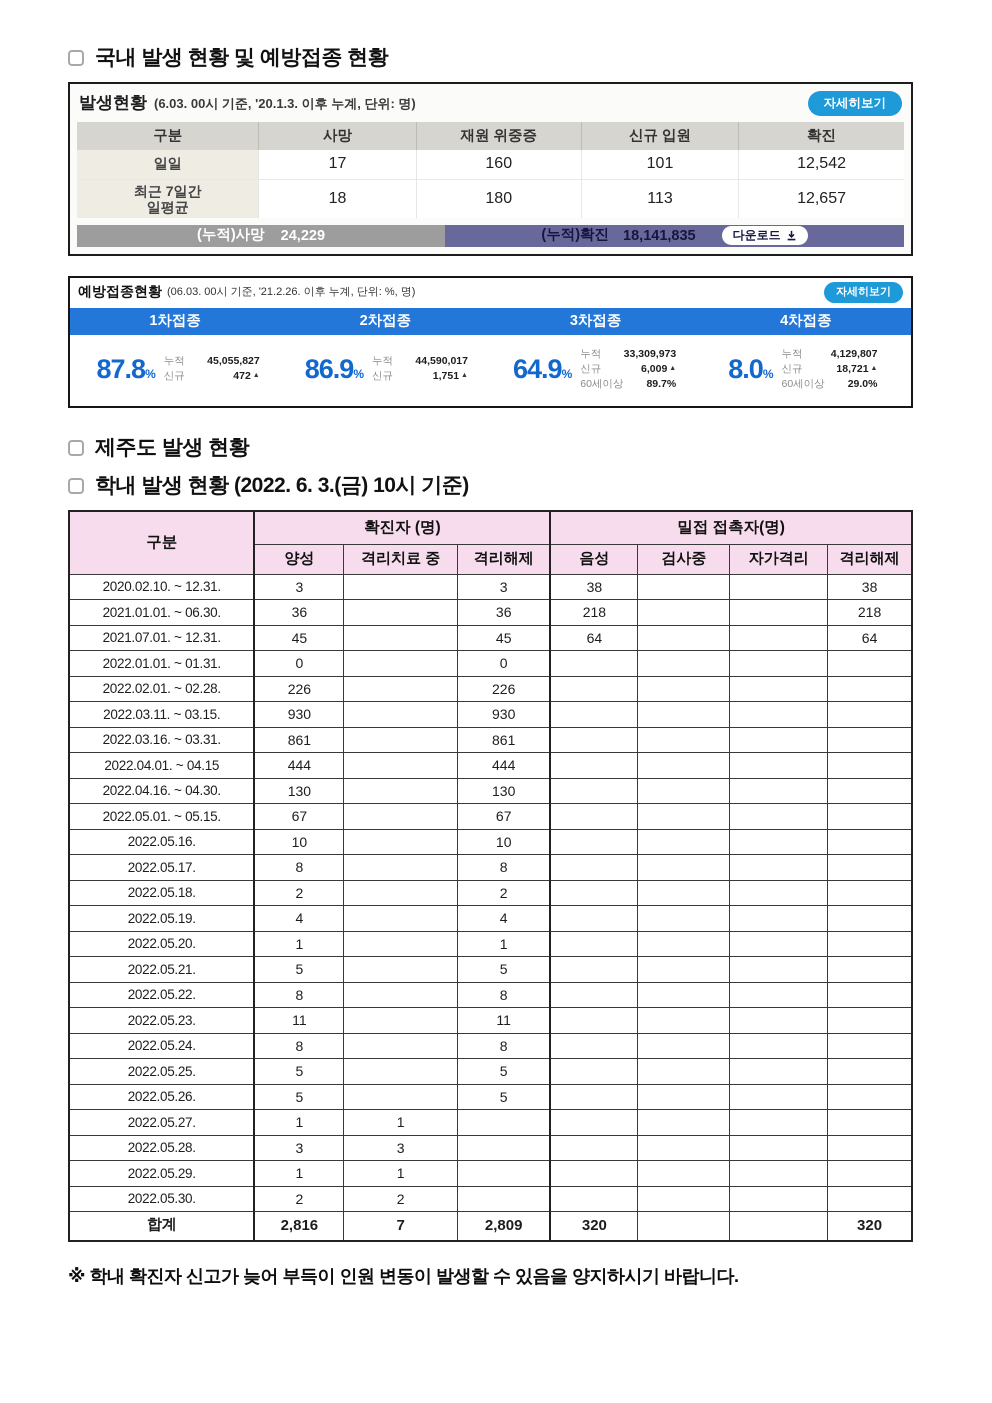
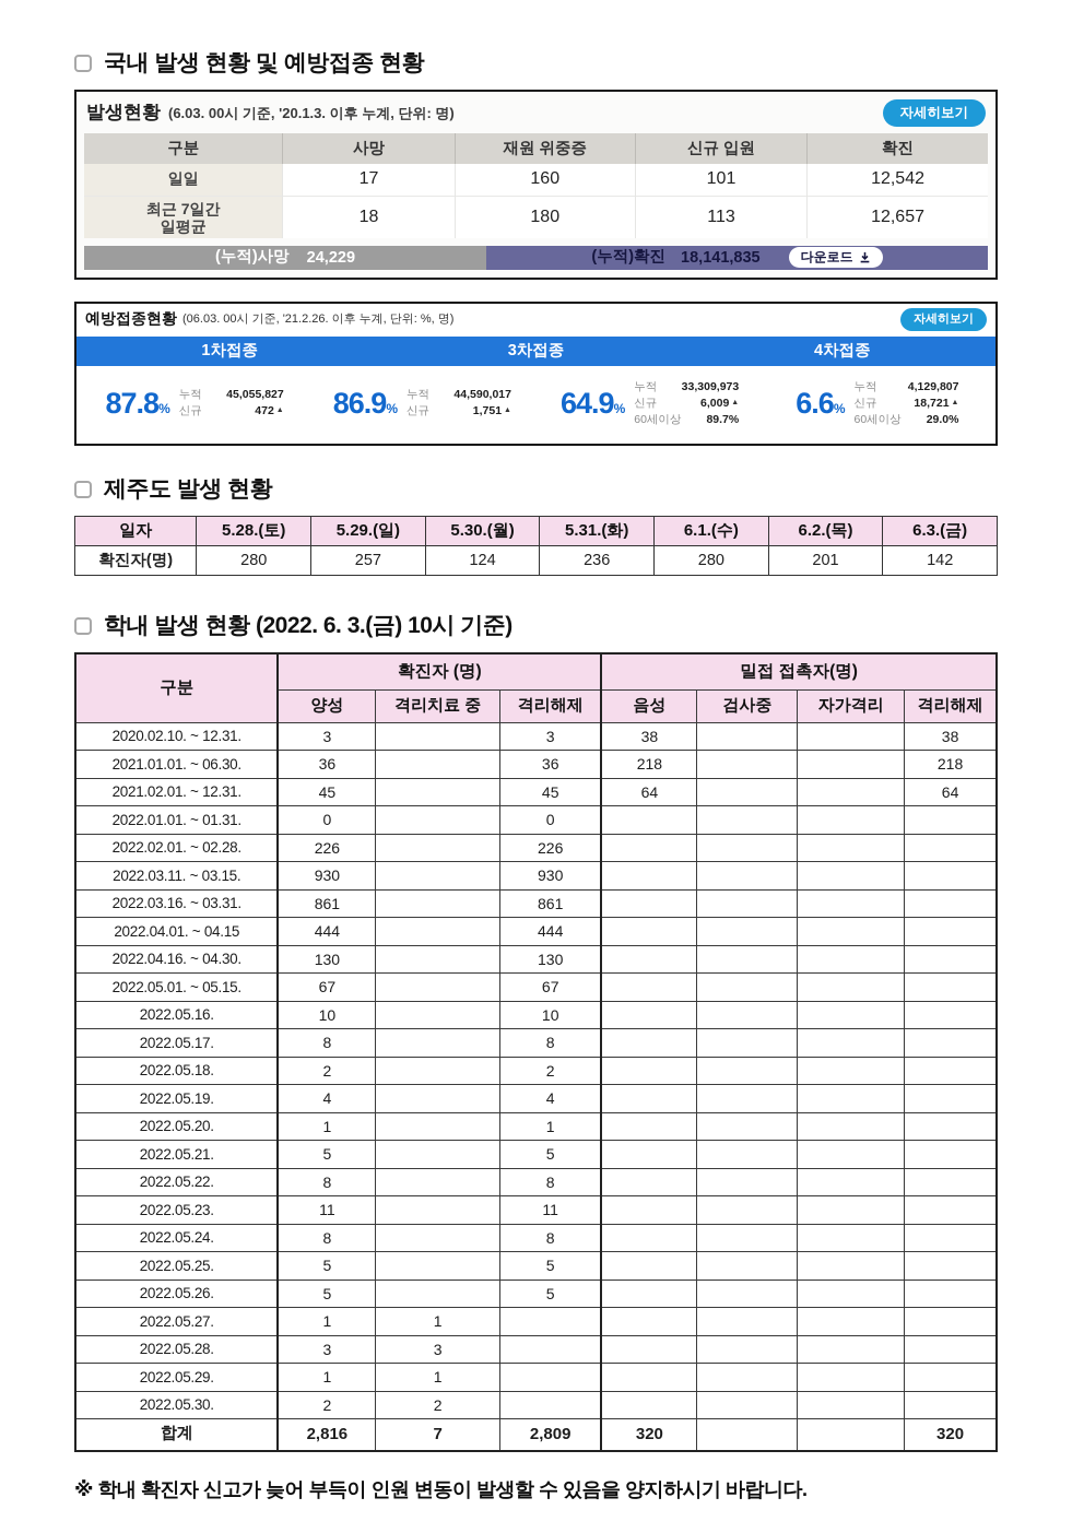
  국내 발생 현황 및 예방접종 현황
  발생현황
  (6.03. 00시 기준, '20.1.3. 이후 누계, 단위: 명)
  자세히보기
  구분	사망	재원 위중증	신규 입원	확진
  일일	17	160	101	12,542
  최근 7일간 일평균	18	180	113	12,657
  (누적)사망
  24,229
  (누적)확진
  18,141,835
  다운로드
  예방접종현황
  (06.03. 00시 기준, '21.2.26. 이후 누계, 단위: %, 명)
  자세히보기
  1차접종
- 2차접종
  3차접종
  4차접종
  87.8%
  누적
  45,055,827
  신규
  472
  86.9%
  누적
  44,590,017
  신규
  1,751
  64.9%
  누적
  33,309,973
  신규
  6,009
  60세이상
  89.7%
- 8.0%
+ 6.6%
  누적
  4,129,807
  신규
  18,721
  60세이상
  29.0%
  제주도 발생 현황
+ 일자	5.28.(토)	5.29.(일)	5.30.(월)	5.31.(화)	6.1.(수)	6.2.(목)	6.3.(금)
+ 확진자(명)	280	257	124	236	280	201	142
  학내 발생 현황 (2022. 6. 3.(금) 10시 기준)
  구분	확진자 (명)	밀접 접촉자(명)
  양성	격리치료 중	격리해제	음성	검사중	자가격리	격리해제
  2020.02.10. ~ 12.31.	3		3	38			38
  2021.01.01. ~ 06.30.	36		36	218			218
- 2021.07.01. ~ 12.31.	45		45	64			64
+ 2021.02.01. ~ 12.31.	45		45	64			64
  2022.01.01. ~ 01.31.	0		0
  2022.02.01. ~ 02.28.	226		226
  2022.03.11. ~ 03.15.	930		930
  2022.03.16. ~ 03.31.	861		861
  2022.04.01. ~ 04.15	444		444
  2022.04.16. ~ 04.30.	130		130
  2022.05.01. ~ 05.15.	67		67
  2022.05.16.	10		10
  2022.05.17.	8		8
  2022.05.18.	2		2
  2022.05.19.	4		4
  2022.05.20.	1		1
  2022.05.21.	5		5
  2022.05.22.	8		8
  2022.05.23.	11		11
  2022.05.24.	8		8
  2022.05.25.	5		5
  2022.05.26.	5		5
  2022.05.27.	1	1
  2022.05.28.	3	3
  2022.05.29.	1	1
  2022.05.30.	2	2
  합계	2,816	7	2,809	320			320
  ※ 학내 확진자 신고가 늦어 부득이 인원 변동이 발생할 수 있음을 양지하시기 바랍니다.
